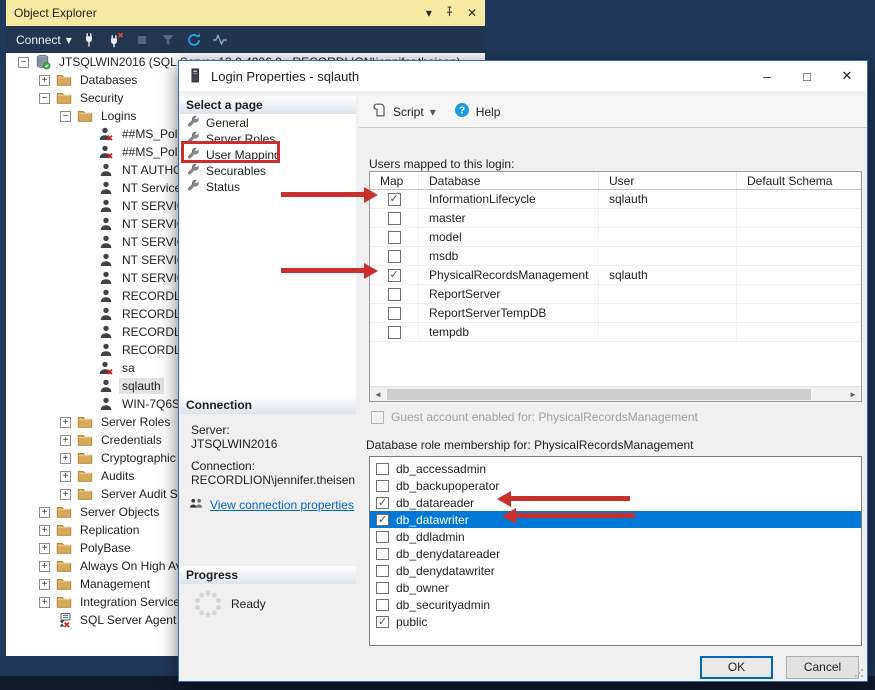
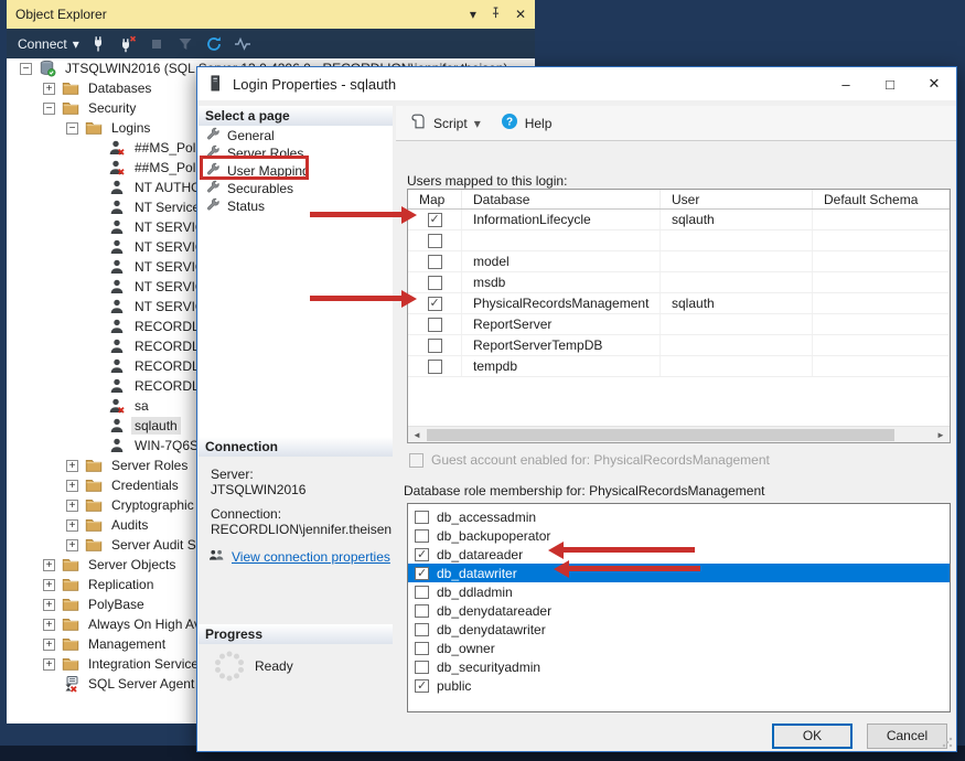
  Object Explorer
  ▾
  ✕
  Connect
  ▾
  −
  +
  Databases
  −
  Security
  −
  Logins
  ##MS_Pol
  ##MS_Pol
  NT AUTH
  NT Servic
  NT SERVI
  NT SERVI
  NT SERVI
  NT SERVI
  NT SERVI
  sa
  sqlauth
  WIN-7Q6S
  +
  Server Roles
  +
  Credentials
  +
  Cryptographic
  +
  Audits
  +
  Server Audit S
  +
  Server Objects
  +
  Replication
  +
  PolyBase
  +
  Always On High A
  +
  Management
  +
  Integration Service
  SQL Server Agent
  Login Properties - sqlauth
  –
  □
  ✕
  Select a page
  General
  Server Roles
  User Mapping
  Securables
  Status
  Connection
  Server:
  JTSQLWIN2016
  Connection:
  RECORDLION\jennifer.theisen
  View connection properties
  Progress
  Ready
  Script
  ▾
  ?
  Help
  Users mapped to this login:
  Map
  Database
  User
  Default Schema
  InformationLifecycle
  sqlauth
- master
  model
  msdb
  PhysicalRecordsManagement
  sqlauth
  ReportServer
  ReportServerTempDB
  tempdb
  ◄
  ►
  Guest account enabled for: PhysicalRecordsManagement
  Database role membership for: PhysicalRecordsManagement
  db_accessadmin
  db_backupoperator
  db_datareader
  db_datawriter
  db_ddladmin
  db_denydatareader
  db_denydatawriter
  db_owner
  db_securityadmin
  public
  OK
  Cancel
